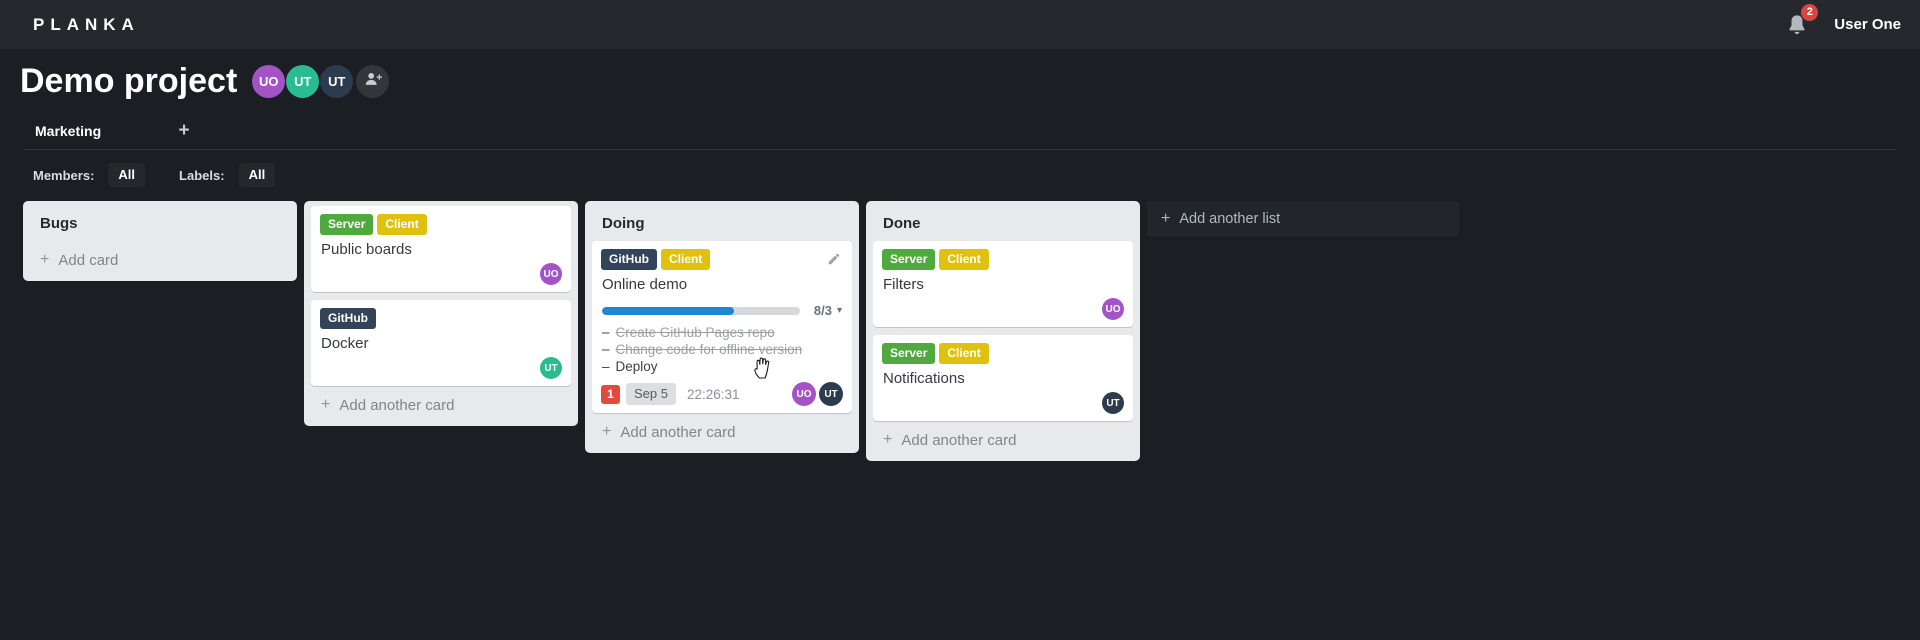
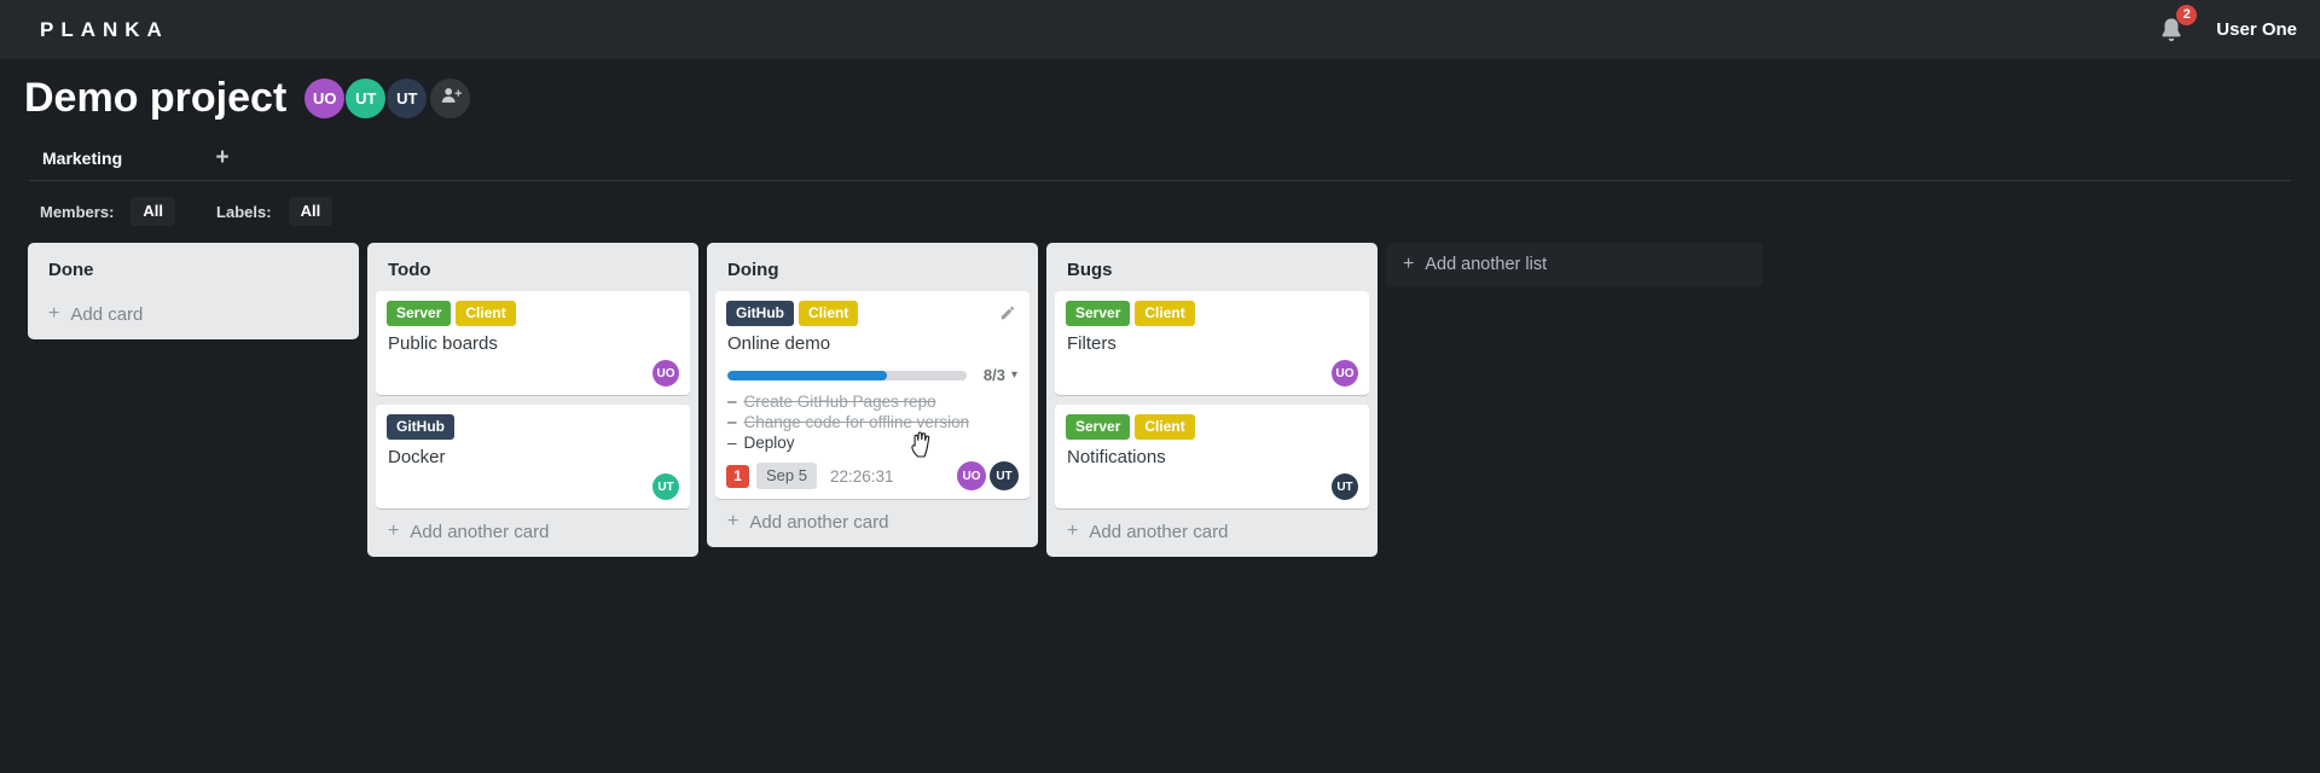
  PLANKA
  2
  User One
  Demo project
  UO
  UT
  UT
  Marketing
  +
  Members:
  All
  Labels:
  All
- Bugs
+ Done
  +
  Add card
+ Todo
  Server
  Client
  Public boards
  UO
  GitHub
  Docker
  UT
  +
  Add another card
  Doing
  GitHub
  Client
  Online demo
  8/3
  ▾
  –
  Create GitHub Pages repo
  –
  Change code for offline version
  –
  Deploy
  1
  Sep 5
  22:26:31
  UO
  UT
  +
  Add another card
- Done
+ Bugs
  Server
  Client
  Filters
  UO
  Server
  Client
  Notifications
  UT
  +
  Add another card
  +
  Add another list
